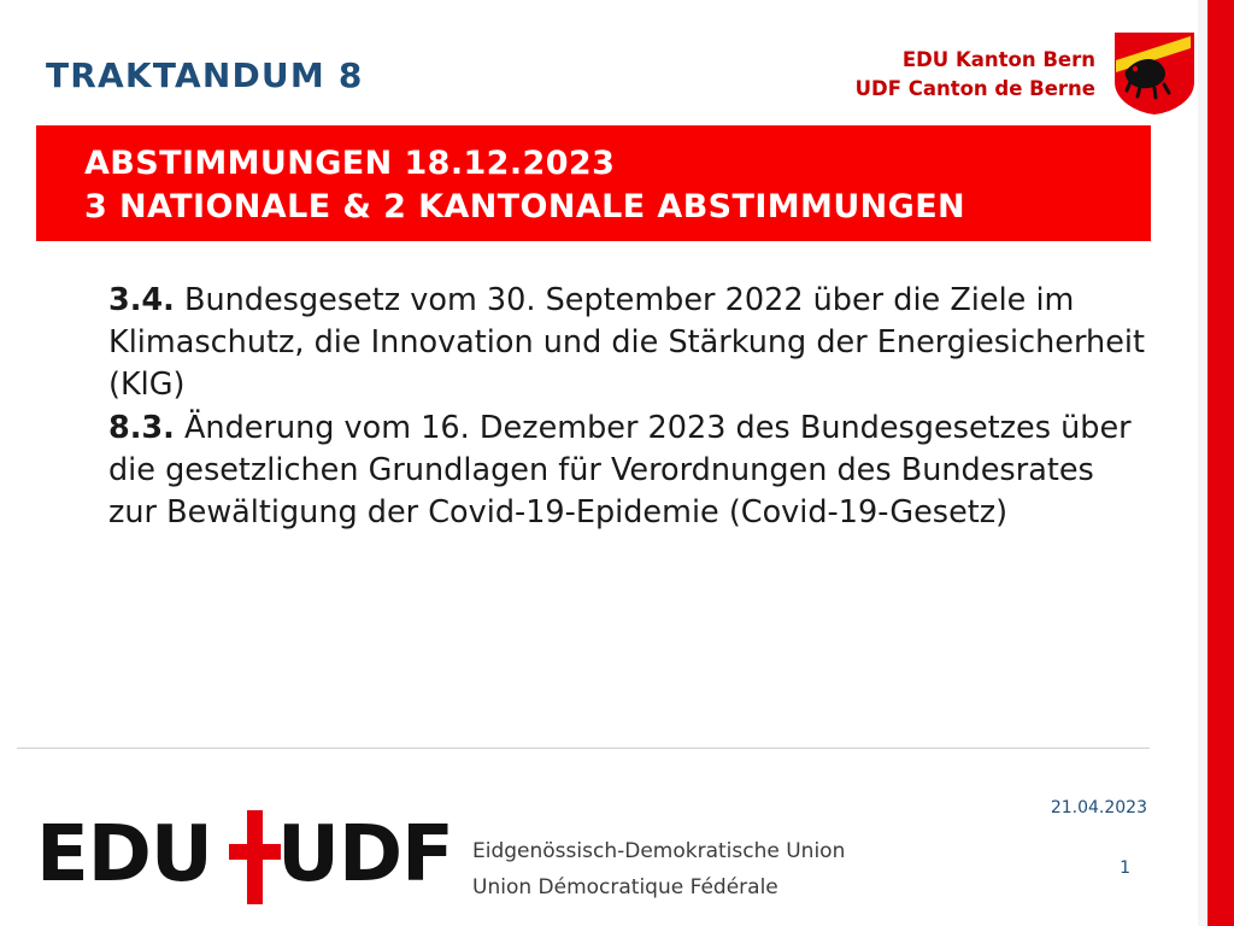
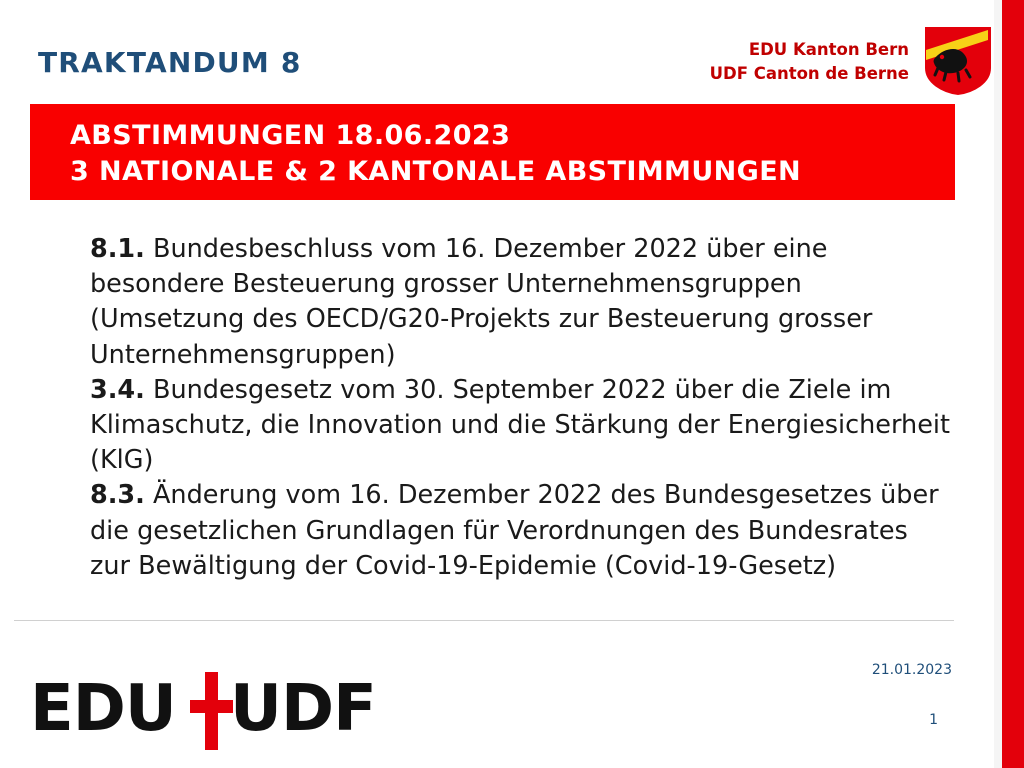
  TRAKTANDUM 8
  EDU Kanton Bern
  UDF Canton de Berne
- ABSTIMMUNGEN 18.12.2023
+ ABSTIMMUNGEN 18.06.2023
  3 NATIONALE & 2 KANTONALE ABSTIMMUNGEN
+ 8.1. Bundesbeschluss vom 16. Dezember 2022 über eine besondere Besteuerung grosser Unternehmensgruppen (Umsetzung des OECD/G20-Projekts zur Besteuerung grosser Unternehmensgruppen)
  3.4. Bundesgesetz vom 30. September 2022 über die Ziele im Klimaschutz, die Innovation und die Stärkung der Energiesicherheit (KlG)
- 8.3. Änderung vom 16. Dezember 2023 des Bundesgesetzes über die gesetzlichen Grundlagen für Verordnungen des Bundesrates zur Bewältigung der Covid-19-Epidemie (Covid-19-Gesetz)
+ 8.3. Änderung vom 16. Dezember 2022 des Bundesgesetzes über die gesetzlichen Grundlagen für Verordnungen des Bundesrates zur Bewältigung der Covid-19-Epidemie (Covid-19-Gesetz)
- 21.04.2023
+ 21.01.2023
  1
  EDU
  UDF
- Eidgenössisch-Demokratische Union
- Union Démocratique Fédérale
